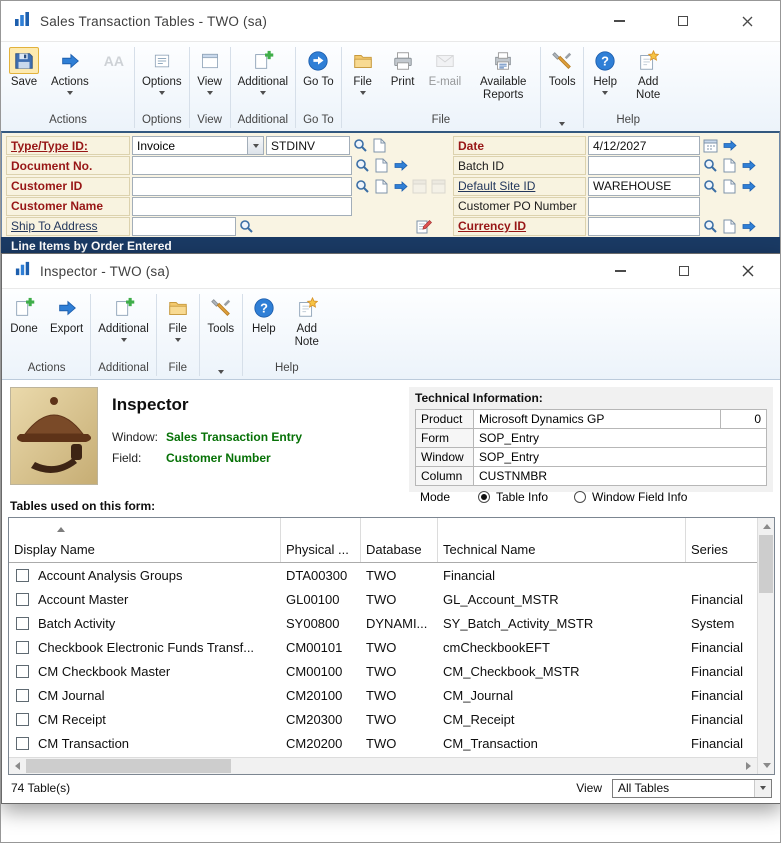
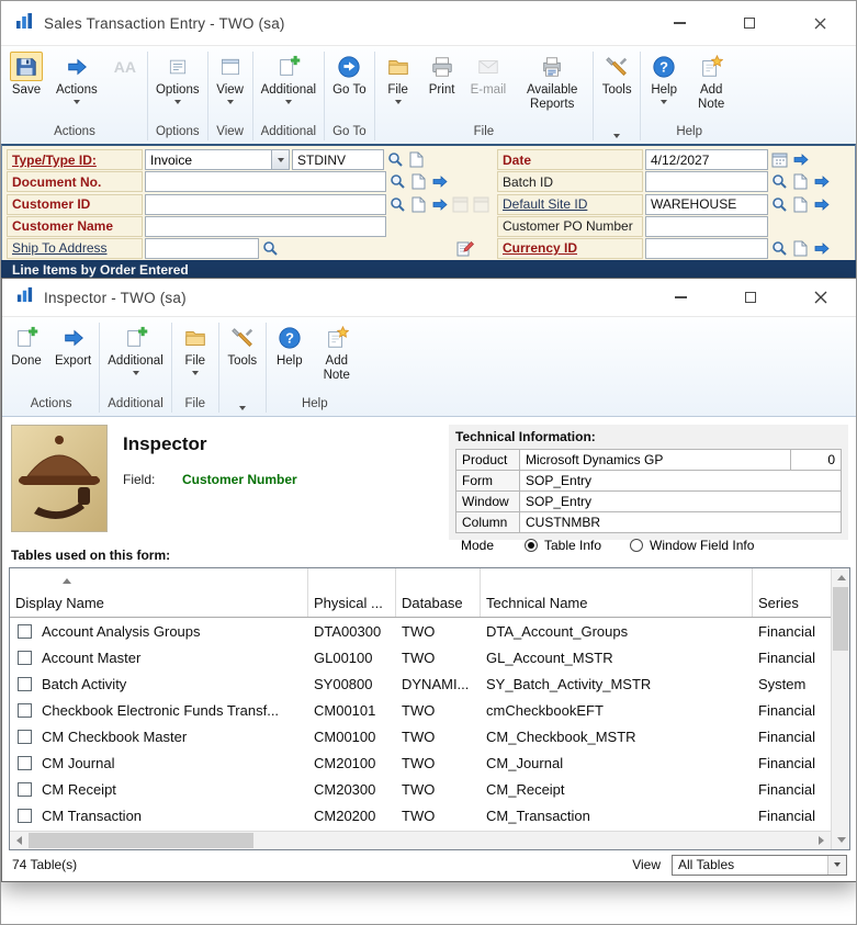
- Sales Transaction Tables - TWO (sa)
+ Sales Transaction Entry - TWO (sa)
  Save
  Actions
  AA
  Actions
  Options
  Options
  View
  View
  Additional
  Additional
  Go To
  Go To
  File
  Print
  E-mail
  Available Reports
  File
  Tools
  ?
  Help
  Add Note
  Help
  Type/Type ID:
  Invoice
  STDINV
  Document No.
  Customer ID
  Customer Name
  Ship To Address
  Date
  4/12/2027
  Batch ID
  Default Site ID
  WAREHOUSE
  Customer PO Number
  Currency ID
  Line Items by Order Entered
  Inspector - TWO (sa)
  Done
  Export
  Actions
  Additional
  Additional
  File
  File
  Tools
  ?
  Help
  Add Note
  Help
  Inspector
- Window:
- Sales Transaction Entry
  Field:
  Customer Number
  Technical Information:
  Product
  Microsoft Dynamics GP
  0
  Form
  SOP_Entry
  Window
  SOP_Entry
  Column
  CUSTNMBR
  Mode
  Table Info
  Window Field Info
  Tables used on this form:
  Display Name
  Physical ...
  Database
  Technical Name
  Series
  Account Analysis Groups
  DTA00300
  TWO
+ DTA_Account_Groups
  Financial
  Account Master
  GL00100
  TWO
  GL_Account_MSTR
  Financial
  Batch Activity
  SY00800
  DYNAMI...
  SY_Batch_Activity_MSTR
  System
  Checkbook Electronic Funds Transf...
  CM00101
  TWO
  cmCheckbookEFT
  Financial
  CM Checkbook Master
  CM00100
  TWO
  CM_Checkbook_MSTR
  Financial
  CM Journal
  CM20100
  TWO
  CM_Journal
  Financial
  CM Receipt
  CM20300
  TWO
  CM_Receipt
  Financial
  CM Transaction
  CM20200
  TWO
  CM_Transaction
  Financial
  74 Table(s)
  View
  All Tables
